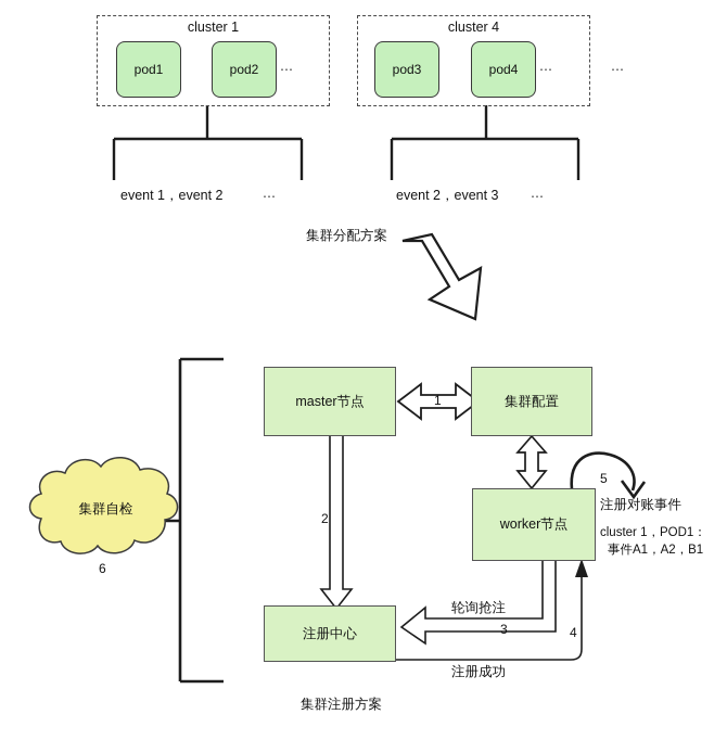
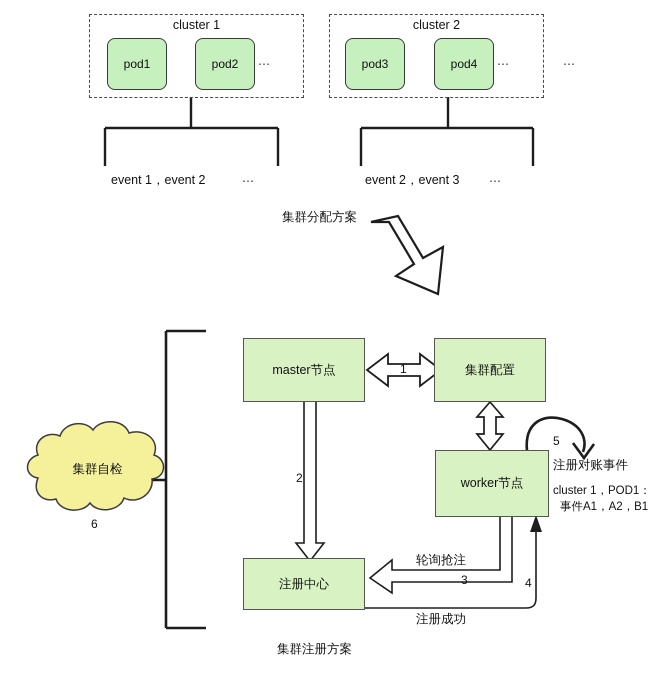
  cluster 1
  pod1
  pod2
  ⋯
  event 1，event 2
  ⋯
- cluster 4
+ cluster 2
  pod3
  pod4
  ⋯
  event 2，event 3
  ⋯
  ⋯
  集群分配方案
  master节点
  集群配置
  worker节点
  注册中心
  集群自检
  6
  1
  2
  3
  4
  5
  轮询抢注
  注册成功
  注册对账事件
  cluster 1，POD1：
  事件A1，A2，B1
  集群注册方案
